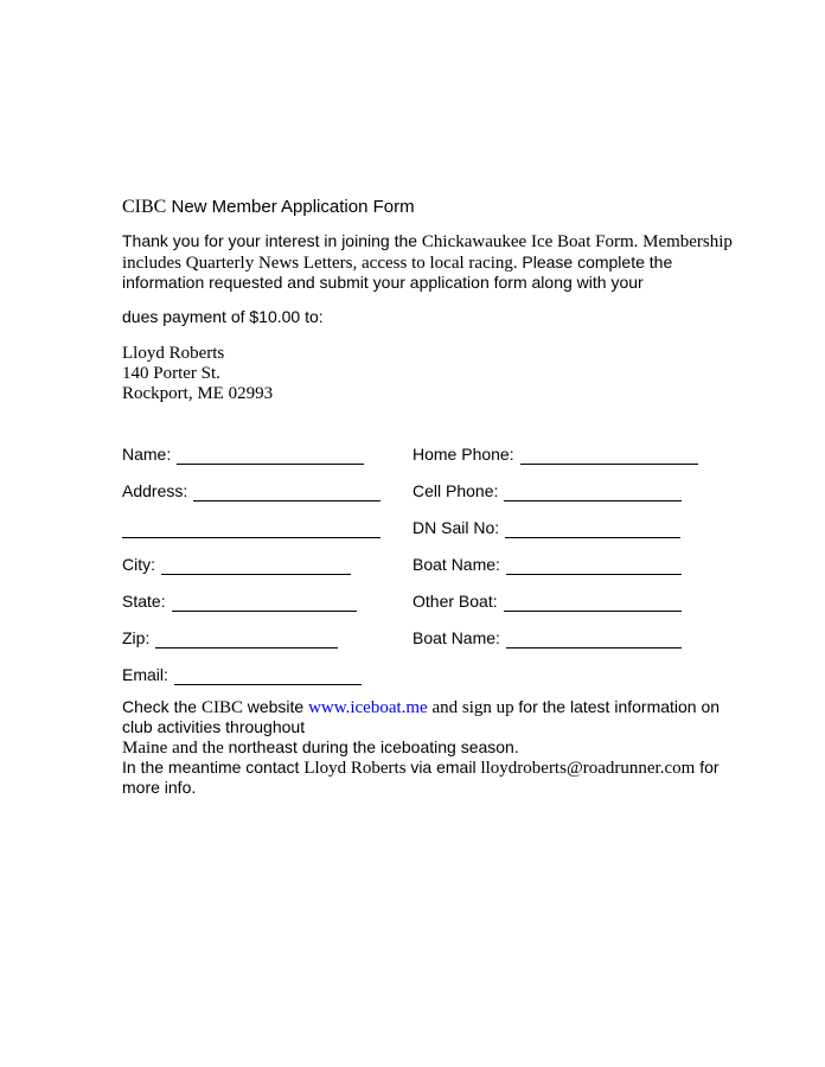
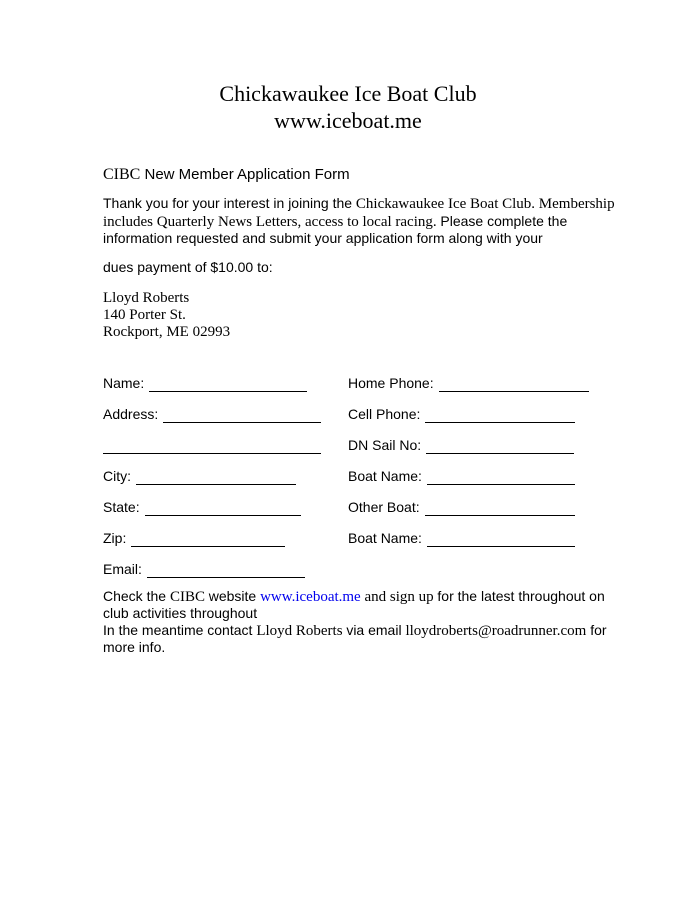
+ Chickawaukee Ice Boat Club
+ www.iceboat.me
  CIBC New Member Application Form
- Thank you for your interest in joining the Chickawaukee Ice Boat Form. Membership
+ Thank you for your interest in joining the Chickawaukee Ice Boat Club. Membership
  includes Quarterly News Letters, access to local racing. Please complete the
  information requested and submit your application form along with your
  dues payment of $10.00 to:
  Lloyd Roberts
  140 Porter St.
  Rockport, ME 02993
  Name:
  Address:
  City:
  State:
  Zip:
  Email:
  Home Phone:
  Cell Phone:
  DN Sail No:
  Boat Name:
  Other Boat:
  Boat Name:
- Check the CIBC website www.iceboat.me and sign up for the latest information on
+ Check the CIBC website www.iceboat.me and sign up for the latest throughout on
  club activities throughout
- Maine and the northeast during the iceboating season.
  In the meantime contact Lloyd Roberts via email lloydroberts@roadrunner.com for
  more info.
